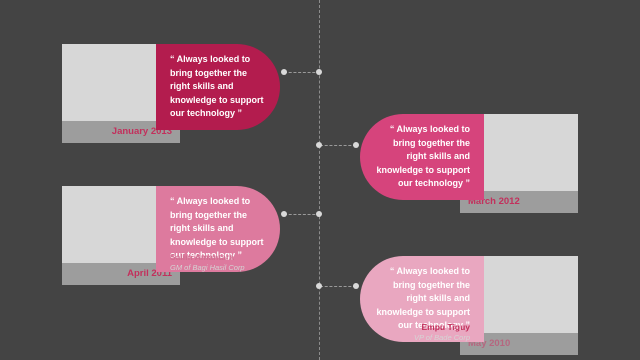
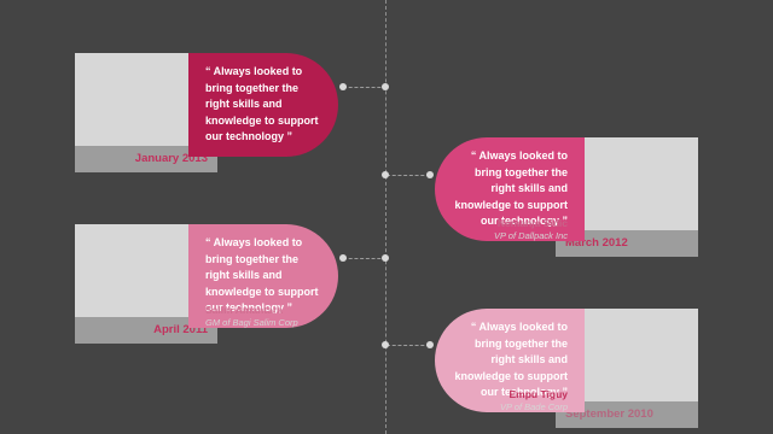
  January 2013
  “ Always looked to bring together the right skills and knowledge to support our technology ”
  March 2012
  “ Always looked to bring together the right skills and knowledge to support our technology ”
+ Nemanja Sidic
+ VP of Dallpack Inc
  April 2011
  “ Always looked to bring together the right skills and knowledge to support our technology ”
  Salim Amantara
- GM of Bagi Hasil Corp
+ GM of Bagi Salim Corp
- May 2010
+ September 2010
  “ Always looked to bring together the right skills and knowledge to support our technology ”
  Empu Tiguy
  VP of Bade Corp
